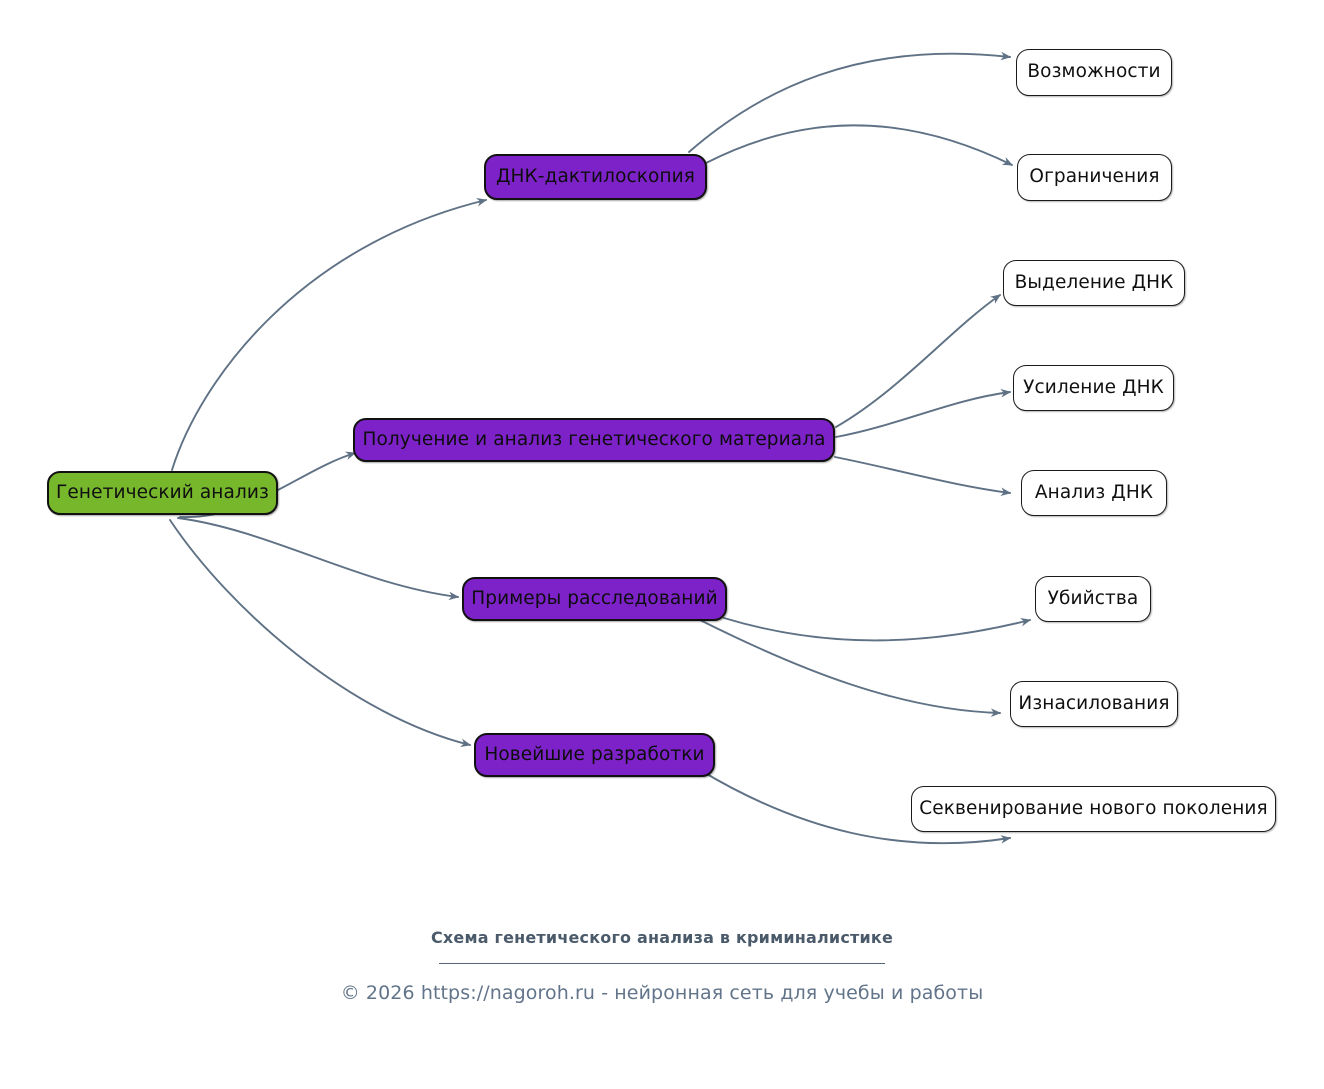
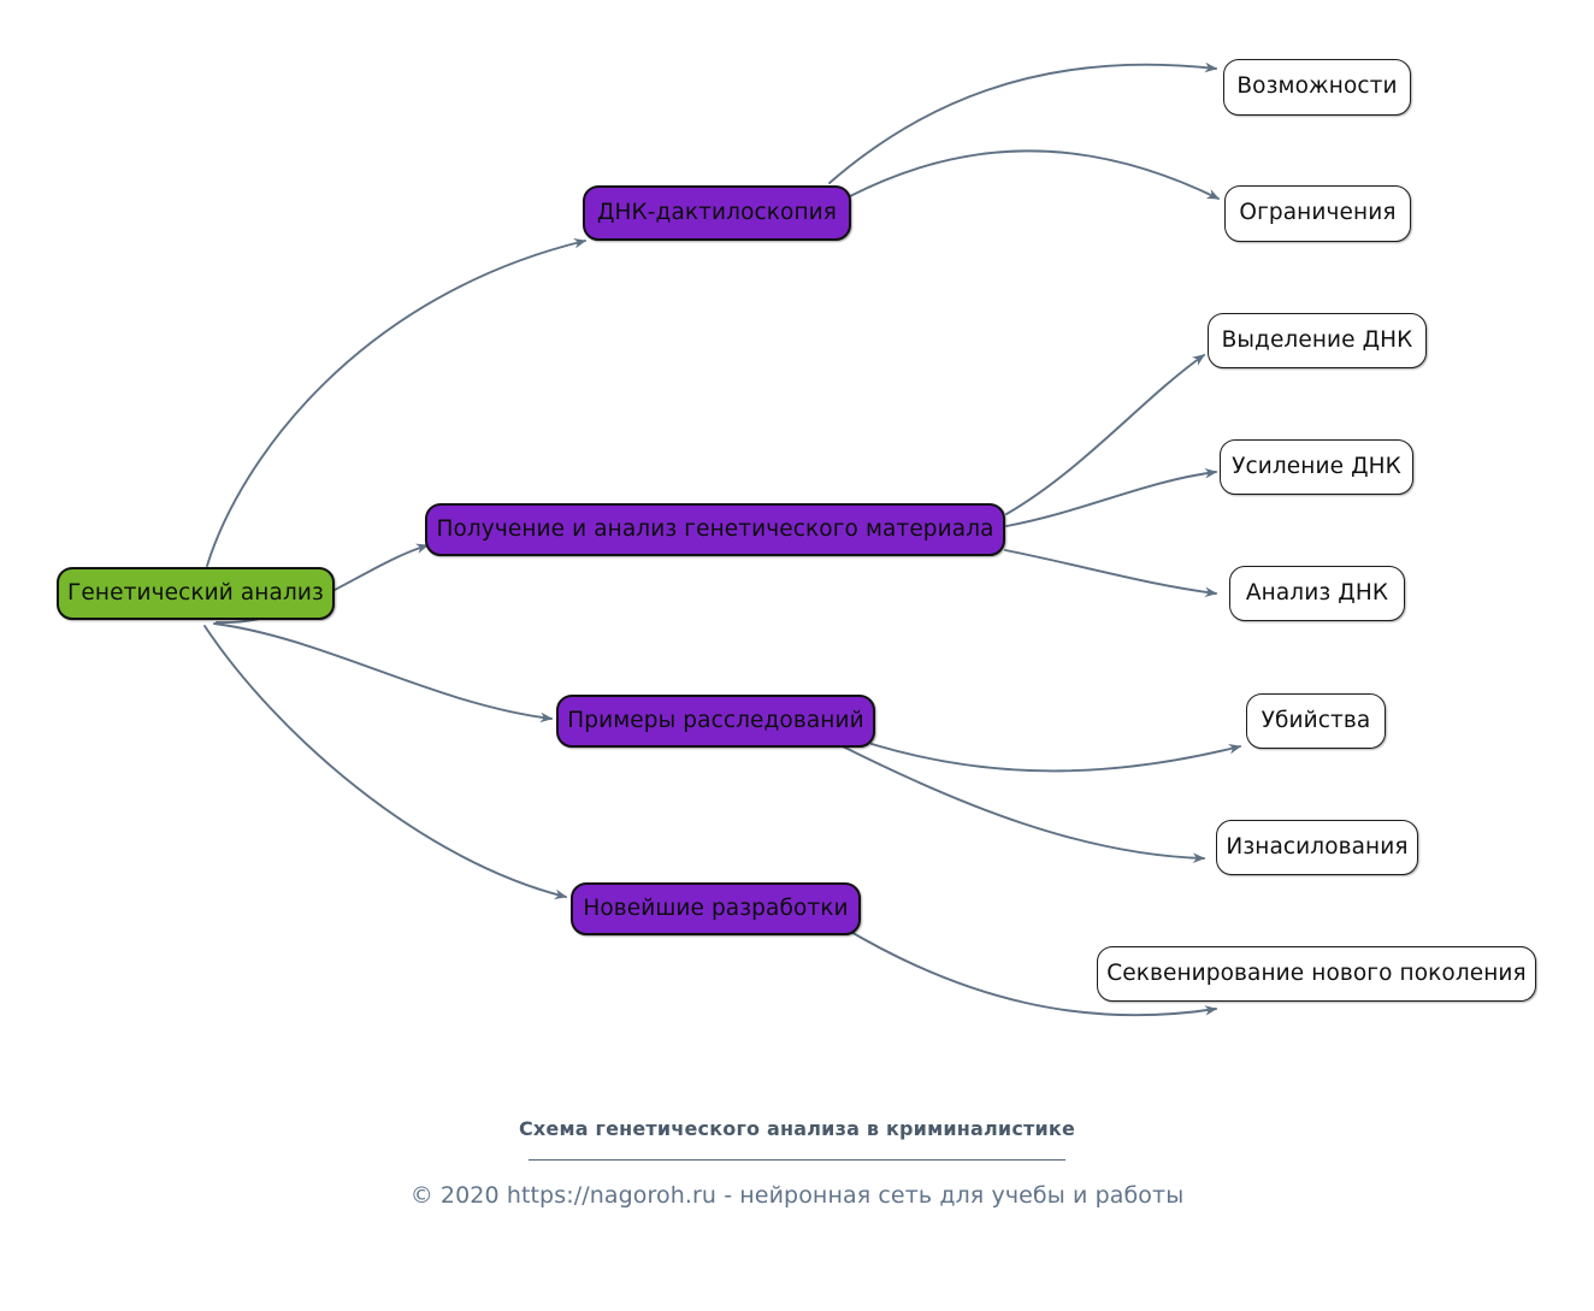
  Генетический анализ
  ДНК-дактилоскопия
  Получение и анализ генетического материала
  Примеры расследований
  Новейшие разработки
  Возможности
  Ограничения
  Выделение ДНК
  Усиление ДНК
  Анализ ДНК
  Убийства
  Изнасилования
  Секвенирование нового поколения
  Схема генетического анализа в криминалистике
- © 2026 https://nagoroh.ru - нейронная сеть для учебы и работы
+ © 2020 https://nagoroh.ru - нейронная сеть для учебы и работы
